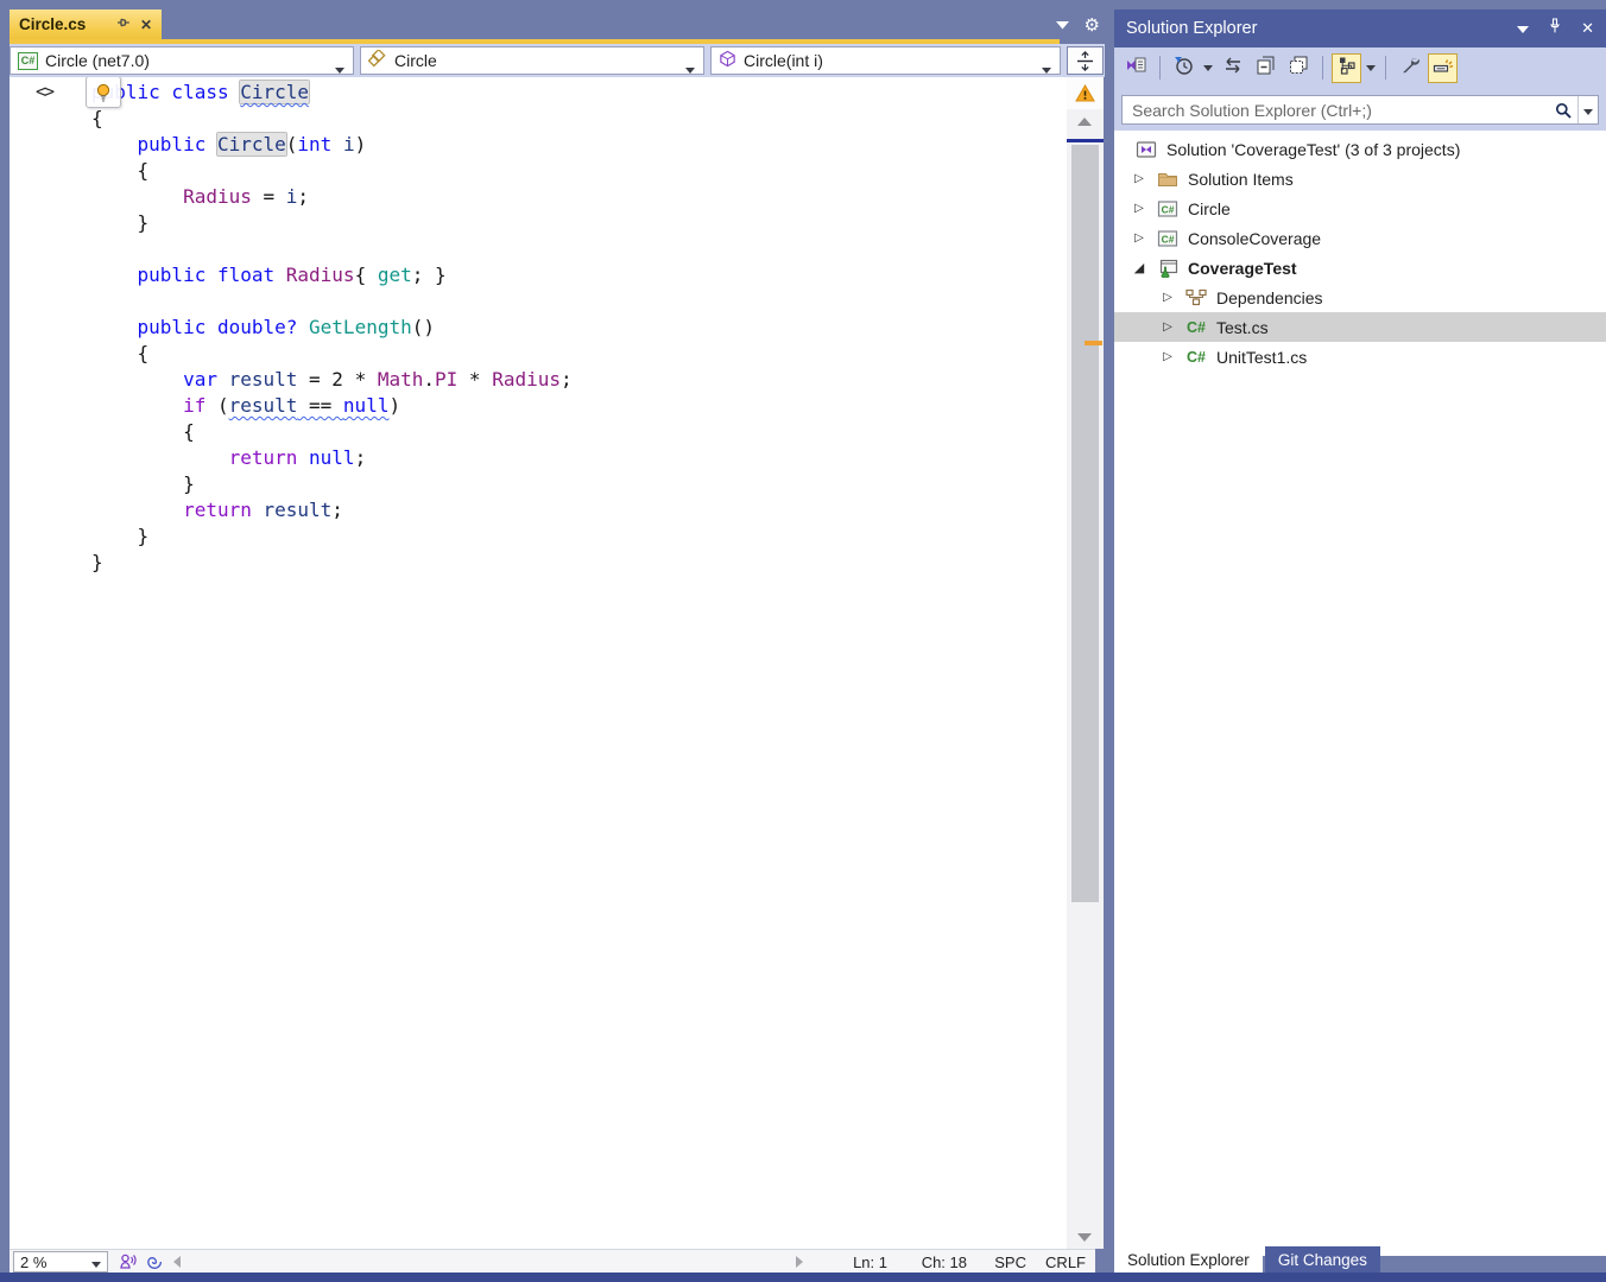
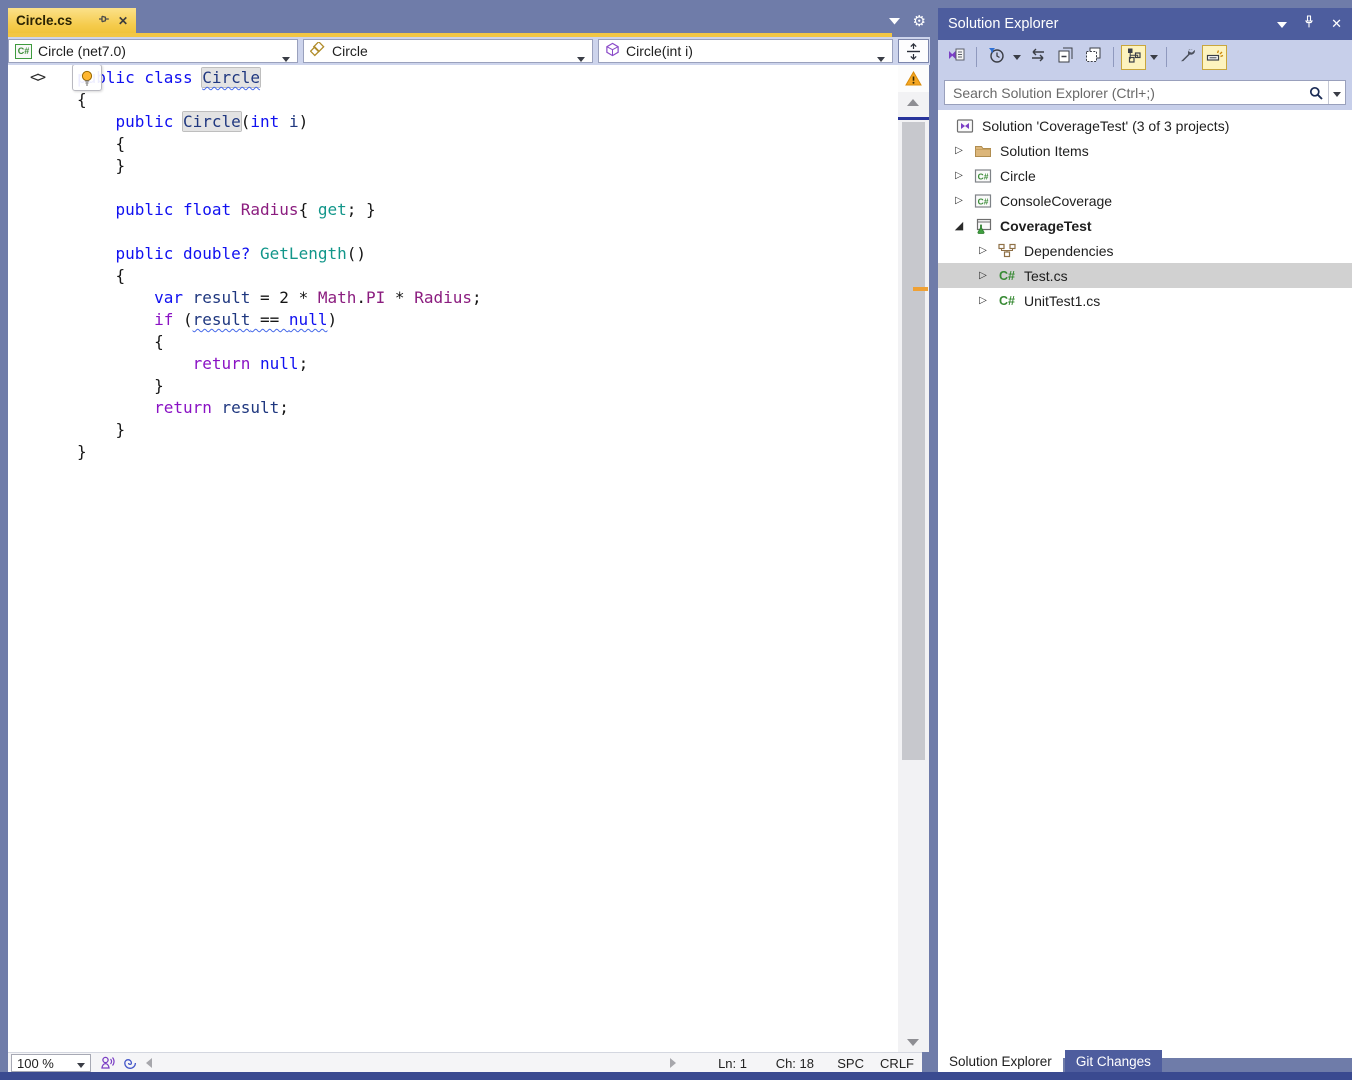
  Circle.cs
  ✕
  ⚙
  C#
  Circle (net7.0)
  Circle
  Circle(int i)
  <>
  lic class Circle
  {
  public Circle(int i)
  {
- Radius = i;
  }
  public float Radius{ get; }
  public double? GetLength()
  {
  var result = 2 * Math.PI * Radius;
  if (result == null)
  {
  return null;
  }
  return result;
  }
  }
- 2 %
+ 100 %
  Ln: 1
  Ch: 18
  SPC
  CRLF
  Solution Explorer
  ✕
  Search Solution Explorer (Ctrl+;)
  Solution 'CoverageTest' (3 of 3 projects)
  ▷
  Solution Items
  ▷
  C#
  Circle
  ▷
  C#
  ConsoleCoverage
  ◢
  CoverageTest
  ▷
  Dependencies
  ▷
  C#
  Test.cs
  ▷
  C#
  UnitTest1.cs
  Solution Explorer
  Git Changes
